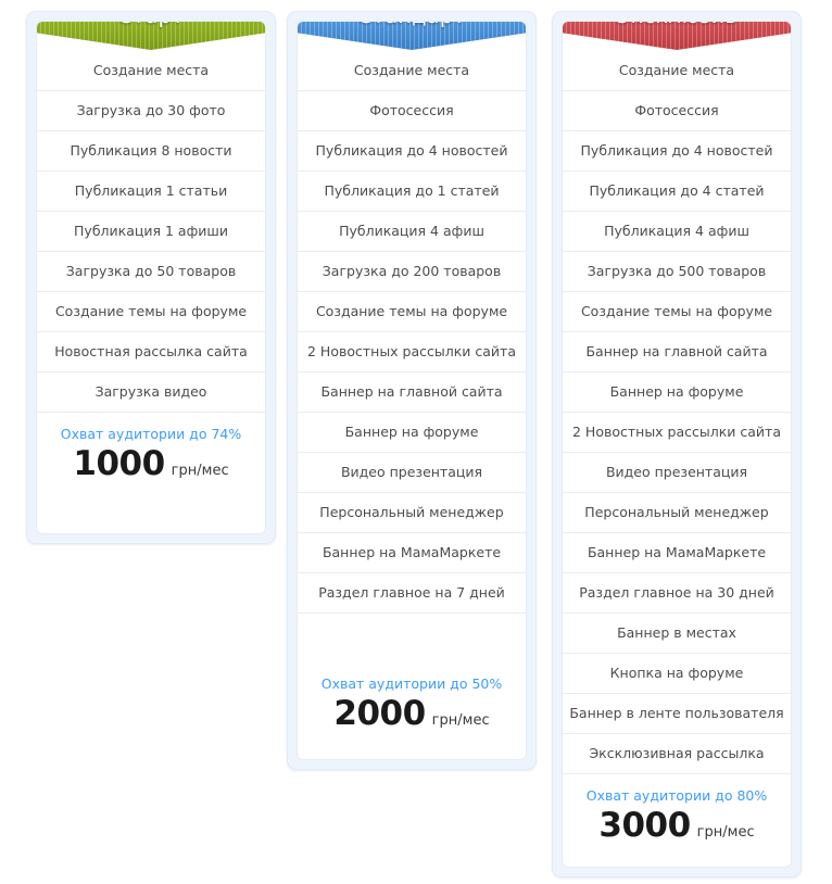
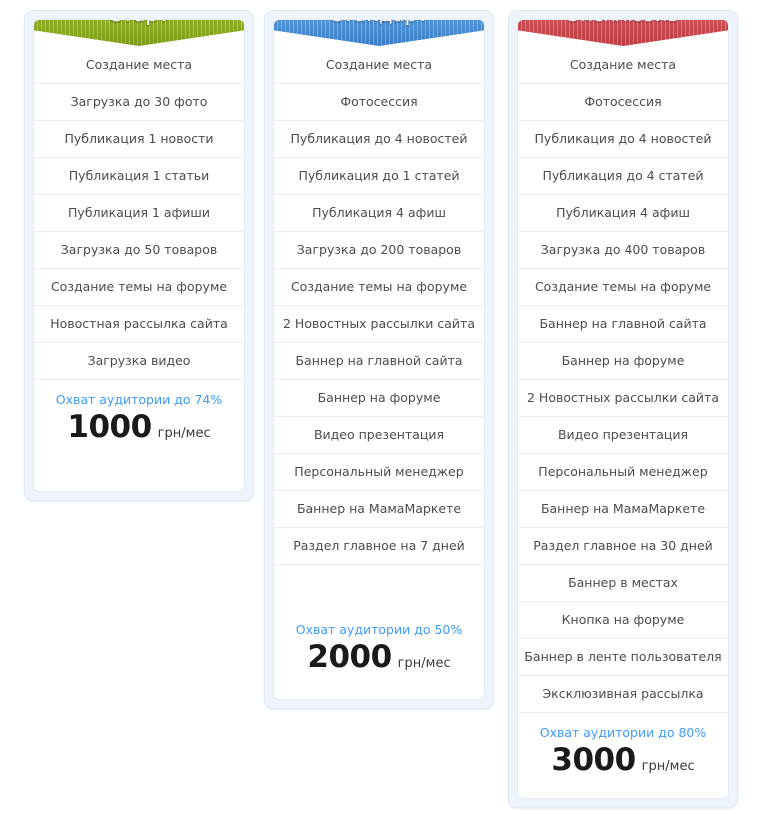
  Создание места
  Загрузка до 30 фото
- Публикация 8 новости
+ Публикация 1 новости
  Публикация 1 статьи
  Публикация 1 афиши
  Загрузка до 50 товаров
  Создание темы на форуме
  Новостная рассылка сайта
  Загрузка видео
  Охват аудитории до 74%
  1000
  грн/мес
  Создание места
  Фотосессия
  Публикация до 4 новостей
  Публикация до 1 статей
  Публикация 4 афиш
  Загрузка до 200 товаров
  Создание темы на форуме
  2 Новостных рассылки сайта
  Баннер на главной сайта
  Баннер на форуме
  Видео презентация
  Персональный менеджер
  Баннер на МамаМаркете
  Раздел главное на 7 дней
  Охват аудитории до 50%
  2000
  грн/мес
  Создание места
  Фотосессия
  Публикация до 4 новостей
  Публикация до 4 статей
  Публикация 4 афиш
- Загрузка до 500 товаров
+ Загрузка до 400 товаров
  Создание темы на форуме
  Баннер на главной сайта
  Баннер на форуме
  2 Новостных рассылки сайта
  Видео презентация
  Персональный менеджер
  Баннер на МамаМаркете
  Раздел главное на 30 дней
  Баннер в местах
  Кнопка на форуме
  Баннер в ленте пользователя
  Эксклюзивная рассылка
  Охват аудитории до 80%
  3000
  грн/мес
